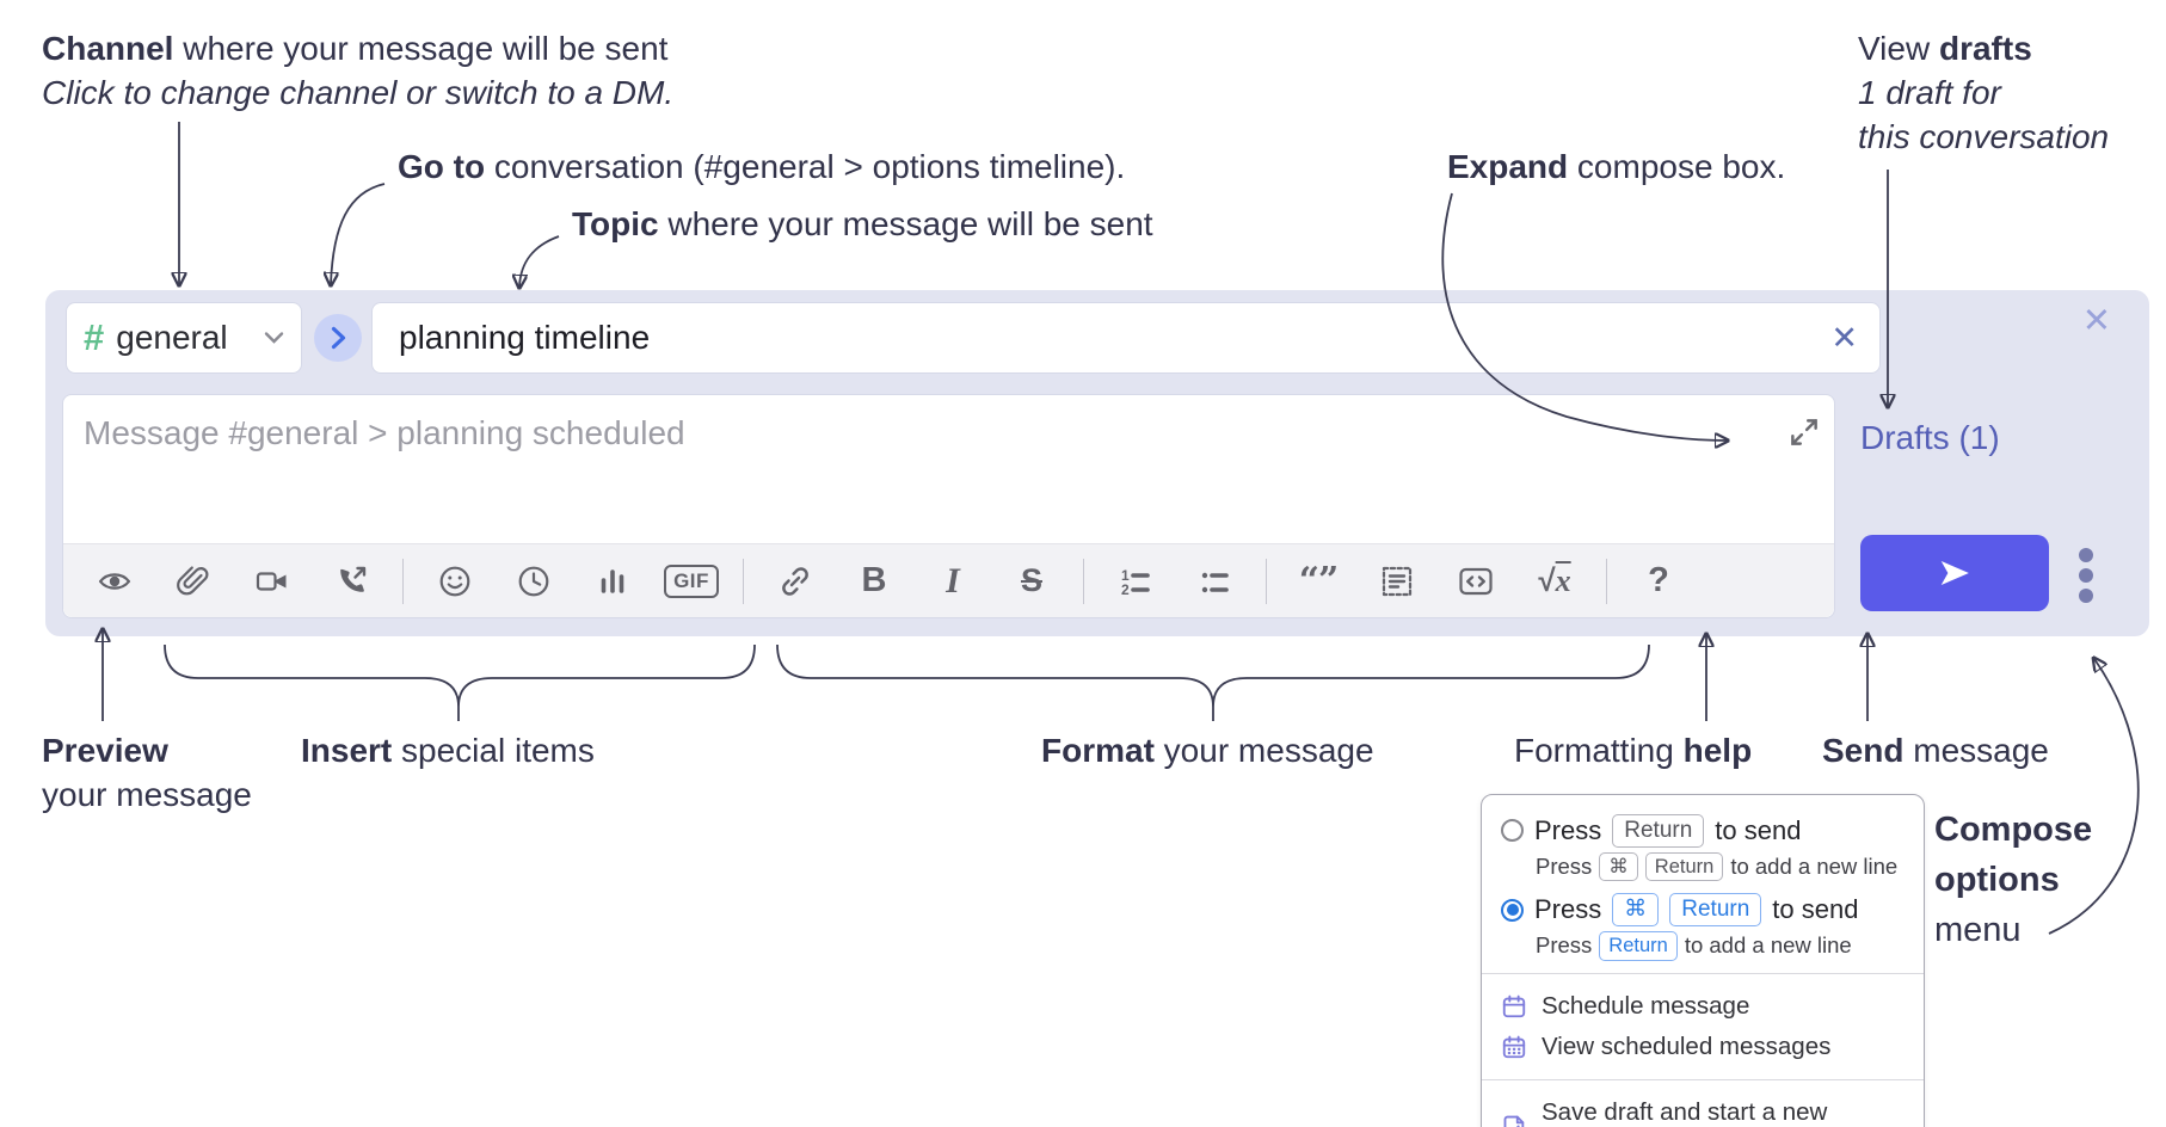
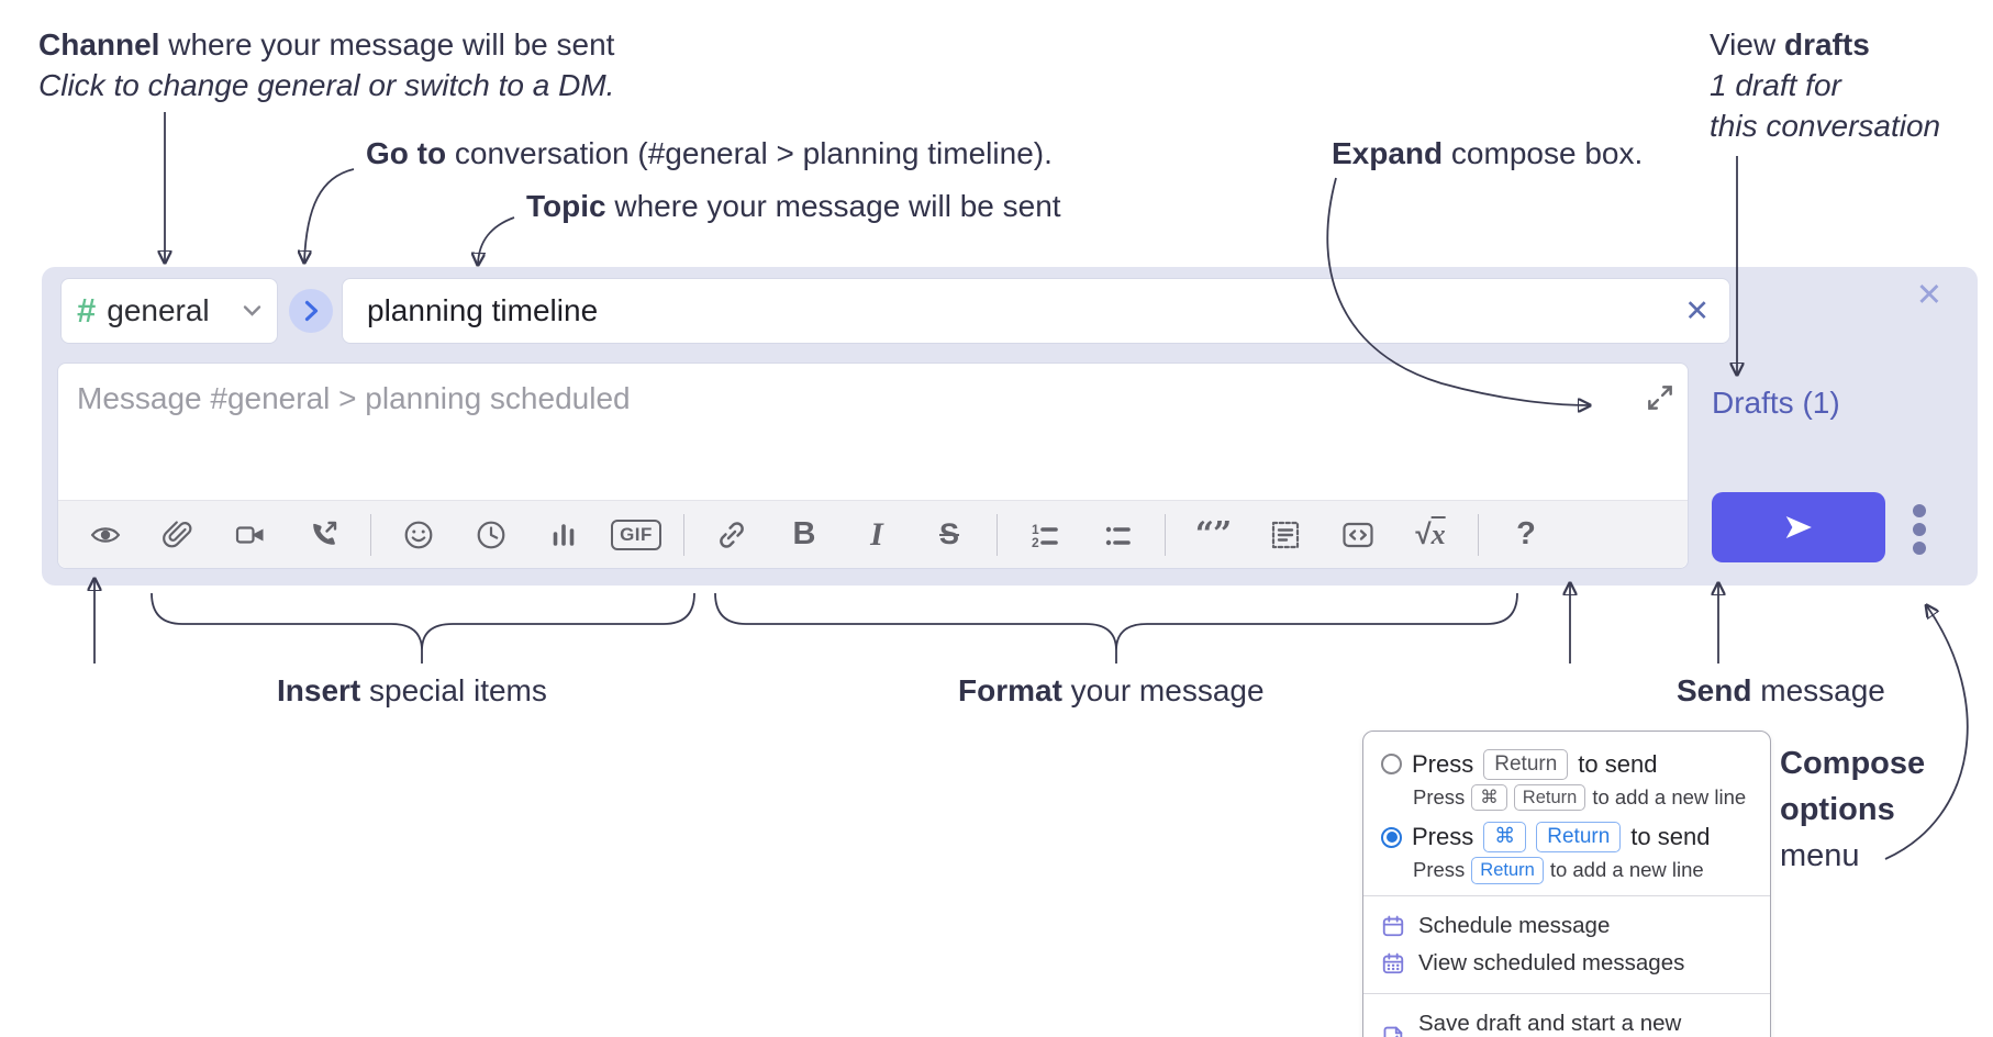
  Channel where your message will be sent
- Click to change channel or switch to a DM.
+ Click to change general or switch to a DM.
- Go to conversation (#general > options timeline).
+ Go to conversation (#general > planning timeline).
  Topic where your message will be sent
  Expand compose box.
  View drafts
  1 draft for
  this conversation
- Preview
- your message
  Insert special items
  Format your message
- Formatting help
  Send message
  Compose
  options
  menu
  #
  general
  planning timeline
  ✕
  ✕
  Message #general > planning scheduled
  GIF
  B
  I
  S
  1
  2
  “”
  √
  x
  ?
  Drafts (1)
  Press
  Return
  to send
  Press
  ⌘
  Return
  to add a new line
  Press
  ⌘
  Return
  to send
  Press
  Return
  to add a new line
  Schedule message
  View scheduled messages
  Save draft and start a new
